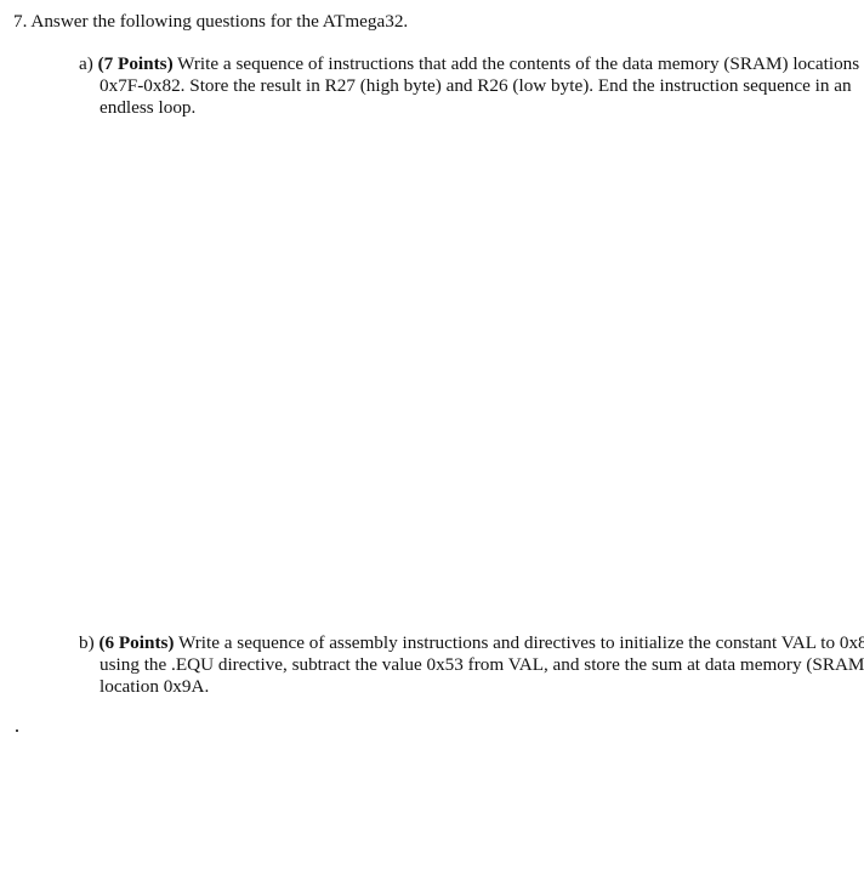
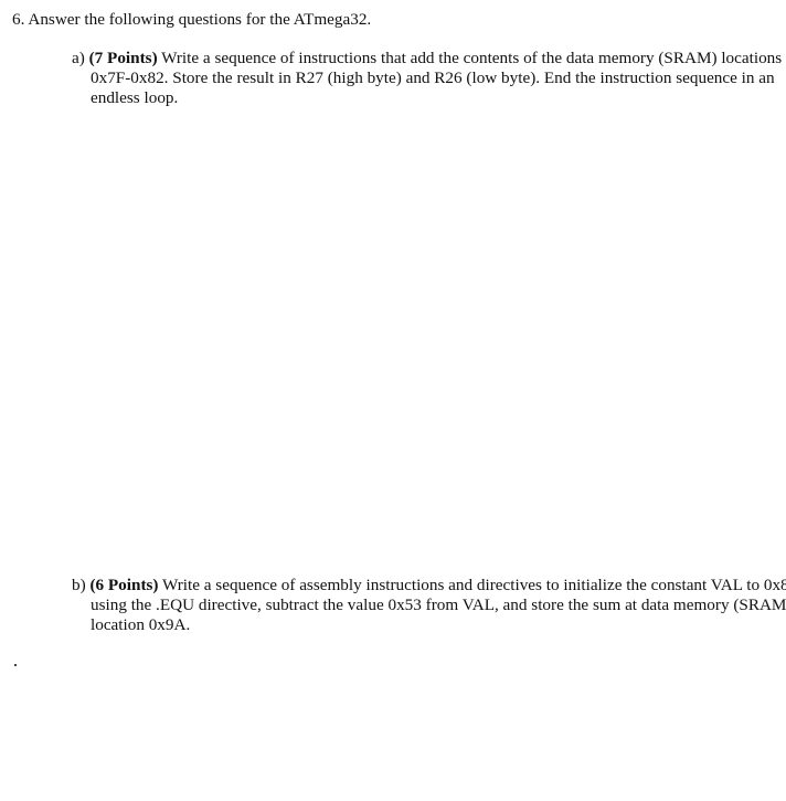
- 7. Answer the following questions for the ATmega32.
+ 6. Answer the following questions for the ATmega32.
  a) (7 Points) Write a sequence of instructions that add the contents of the data memory (SRAM) locations 0x7F-0x82. Store the result in R27 (high byte) and R26 (low byte). End the instruction sequence in an endless loop.
  b) (6 Points) Write a sequence of assembly instructions and directives to initialize the constant VAL to 0x8 using the .EQU directive, subtract the value 0x53 from VAL, and store the sum at data memory (SRAM location 0x9A.
